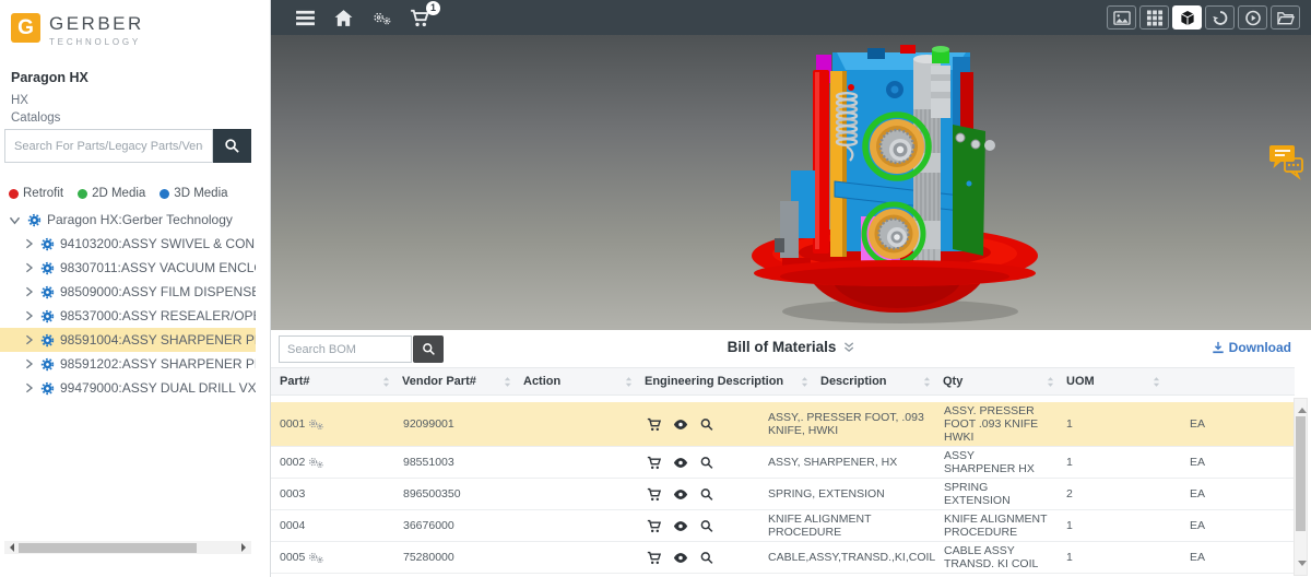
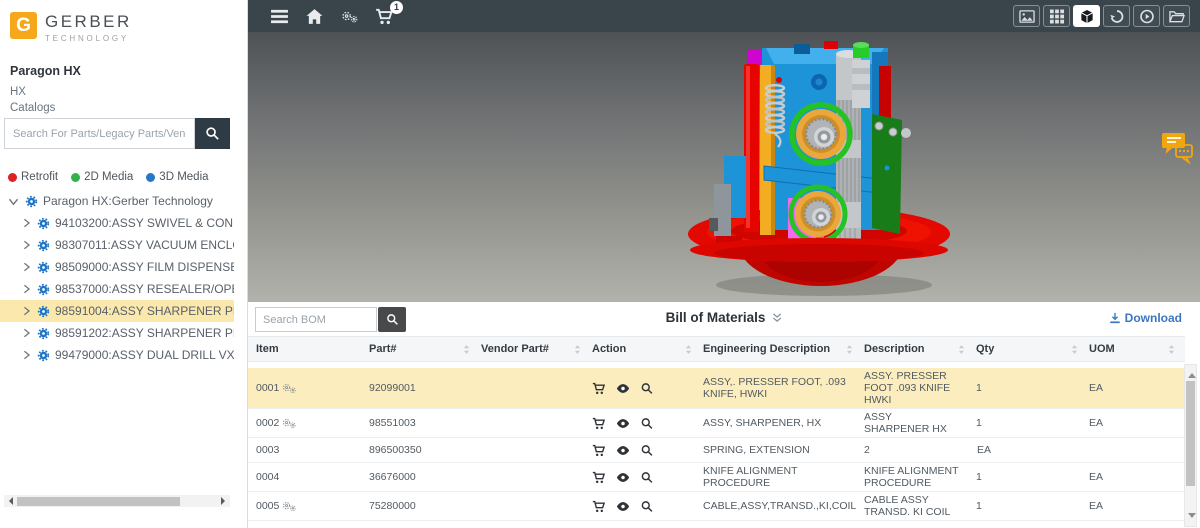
  G
  GERBER
  TECHNOLOGY
  Paragon HX
  HX
  Catalogs
  Search For Parts/Legacy Parts/Ven
  Retrofit
  2D Media
  3D Media
  Paragon HX:Gerber Technology
  94103200:ASSY SWIVEL & CON
  98307011:ASSY VACUUM ENCL
  98509000:ASSY FILM DISPENS
  98537000:ASSY RESEALER/OP
  98591004:ASSY SHARPENER P
  99479000:ASSY DUAL DRILL VX
  1
  Search BOM
  Bill of Materials
  Download
+ Item
  Part#
  Vendor Part#
  Action
  Engineering Description
  Description
  Qty
  UOM
  0001
  92099001
  ASSY,. PRESSER FOOT, .093 KNIFE, HWKI
  ASSY. PRESSER FOOT .093 KNIFE HWKI
  1
  EA
  0002
  98551003
  ASSY, SHARPENER, HX
  ASSY SHARPENER HX
  1
  EA
  0003
  896500350
  SPRING, EXTENSION
- SPRING EXTENSION
  2
  EA
  0004
  36676000
  KNIFE ALIGNMENT PROCEDURE
  KNIFE ALIGNMENT PROCEDURE
  1
  EA
  0005
  75280000
  CABLE,ASSY,TRANSD.,KI,COIL
  CABLE ASSY TRANSD. KI COIL
  1
  EA
